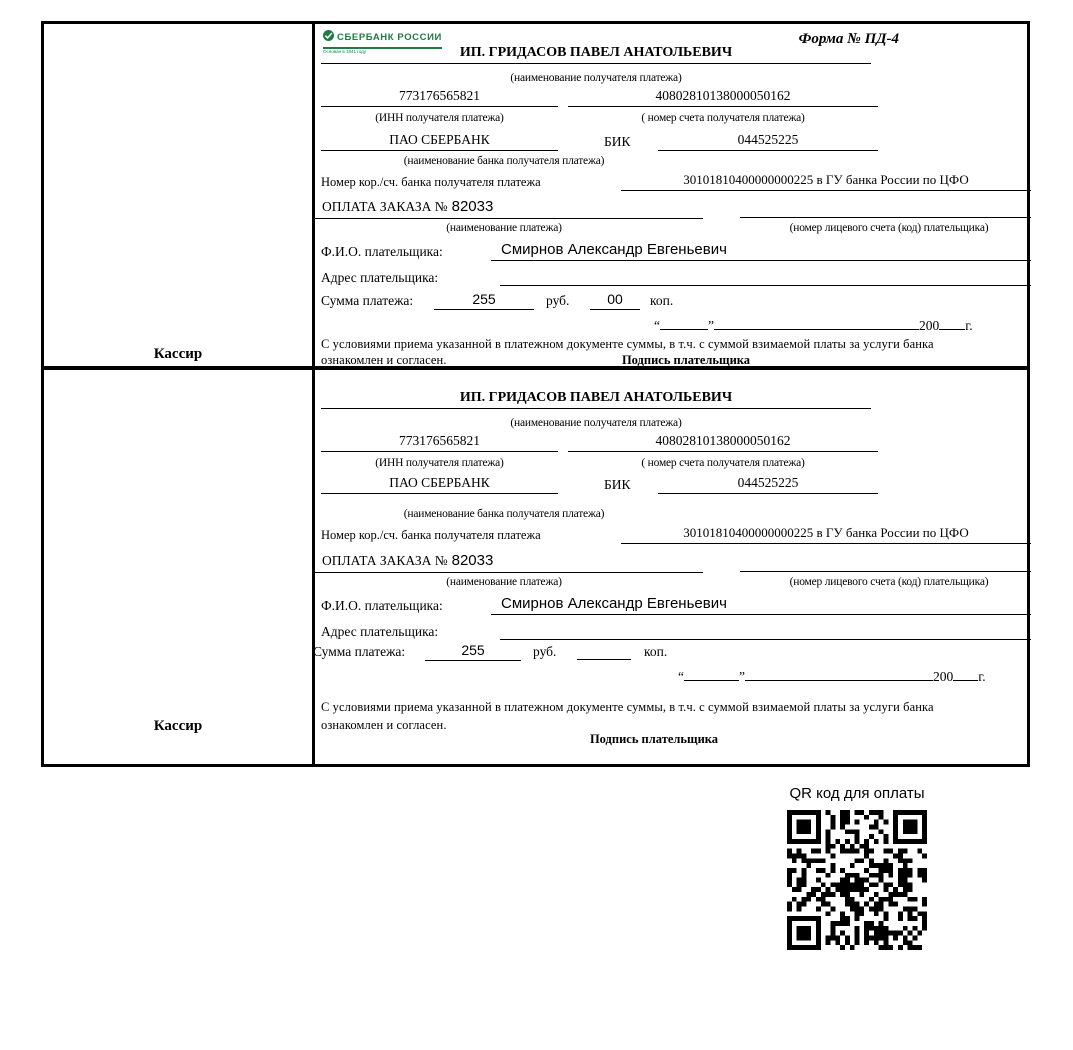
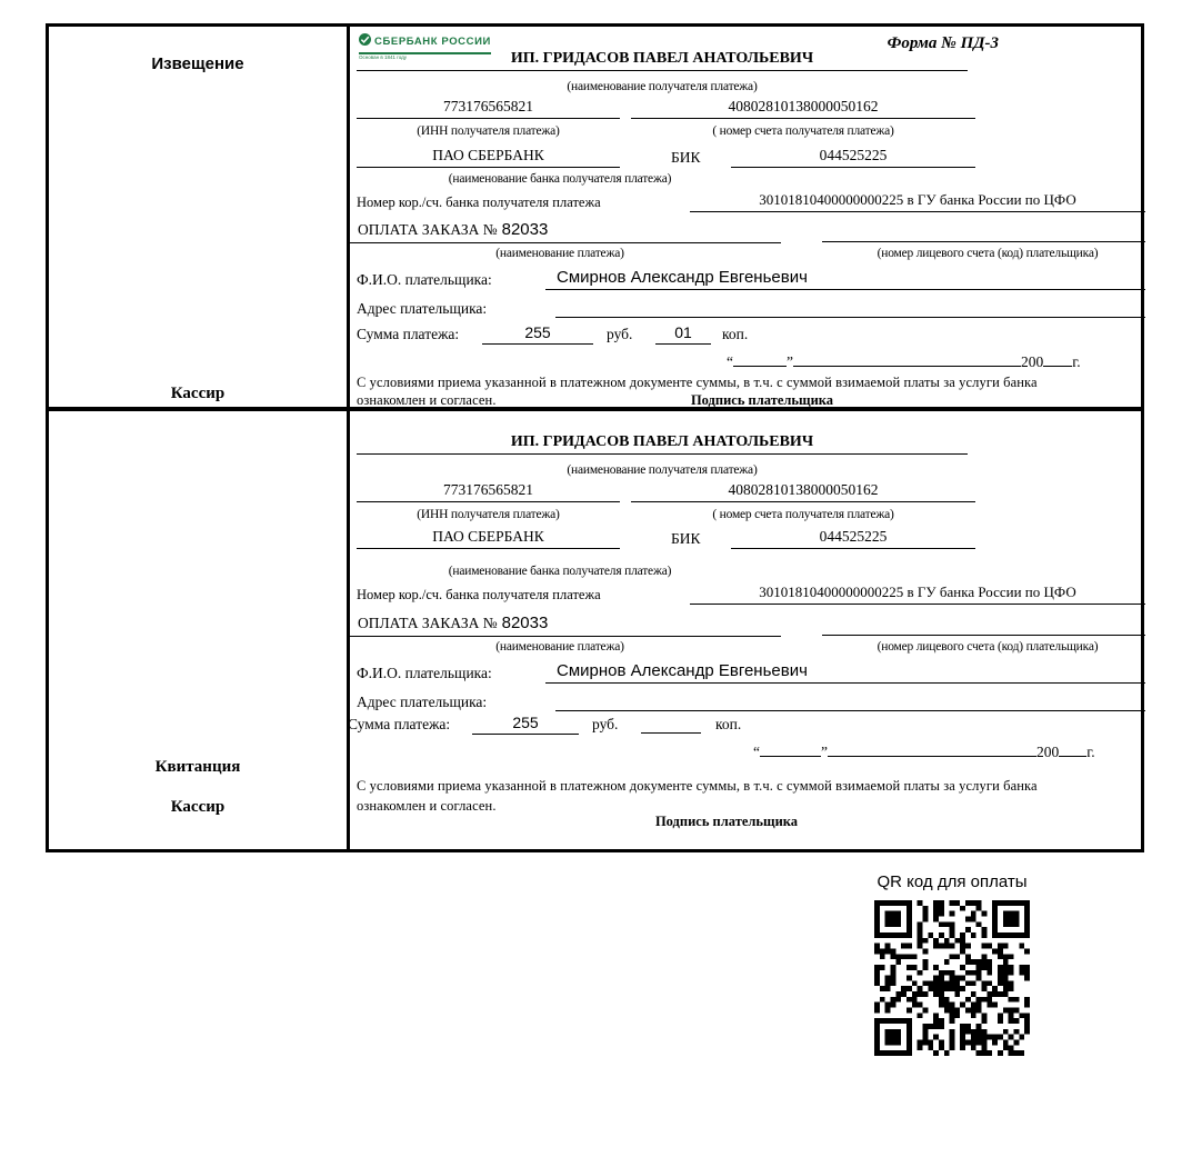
+ Извещение
  Кассир
  СБЕРБАНК РОССИИ
- Форма № ПД-4
+ Форма № ПД-3
  ИП. ГРИДАСОВ ПАВЕЛ АНАТОЛЬЕВИЧ
  (наименование получателя платежа)
  773176565821
  40802810138000050162
  (ИНН получателя платежа)
  ( номер счета получателя платежа)
  ПАО СБЕРБАНК
  БИК
  044525225
  (наименование банка получателя платежа)
  Номер кор./сч. банка получателя платежа
  30101810400000000225 в ГУ банка России по ЦФО
  ОПЛАТА ЗАКАЗА № 82033
  (наименование платежа)
  (номер лицевого счета (код) плательщика)
  Ф.И.О. плательщика:
  Смирнов Александр Евгеньевич
  Адрес плательщика:
  Сумма платежа:
  255
  руб.
- 00
+ 01
  коп.
  “ ” 200 г.
  С условиями приема указанной в платежном документе суммы, в т.ч. с суммой взимаемой платы за услуги банка
  ознакомлен и согласен.
  Подпись плательщика
+ Квитанция
  Кассир
  ИП. ГРИДАСОВ ПАВЕЛ АНАТОЛЬЕВИЧ
  (наименование получателя платежа)
  773176565821
  40802810138000050162
  (ИНН получателя платежа)
  ( номер счета получателя платежа)
  ПАО СБЕРБАНК
  БИК
  044525225
  (наименование банка получателя платежа)
  Номер кор./сч. банка получателя платежа
  30101810400000000225 в ГУ банка России по ЦФО
  ОПЛАТА ЗАКАЗА № 82033
  (наименование платежа)
  (номер лицевого счета (код) плательщика)
  Ф.И.О. плательщика:
  Смирнов Александр Евгеньевич
  Адрес плательщика:
  Сумма платежа:
  255
  руб.
  коп.
  “ ” 200 г.
  С условиями приема указанной в платежном документе суммы, в т.ч. с суммой взимаемой платы за услуги банка
  ознакомлен и согласен.
  Подпись плательщика
  QR код для оплаты
